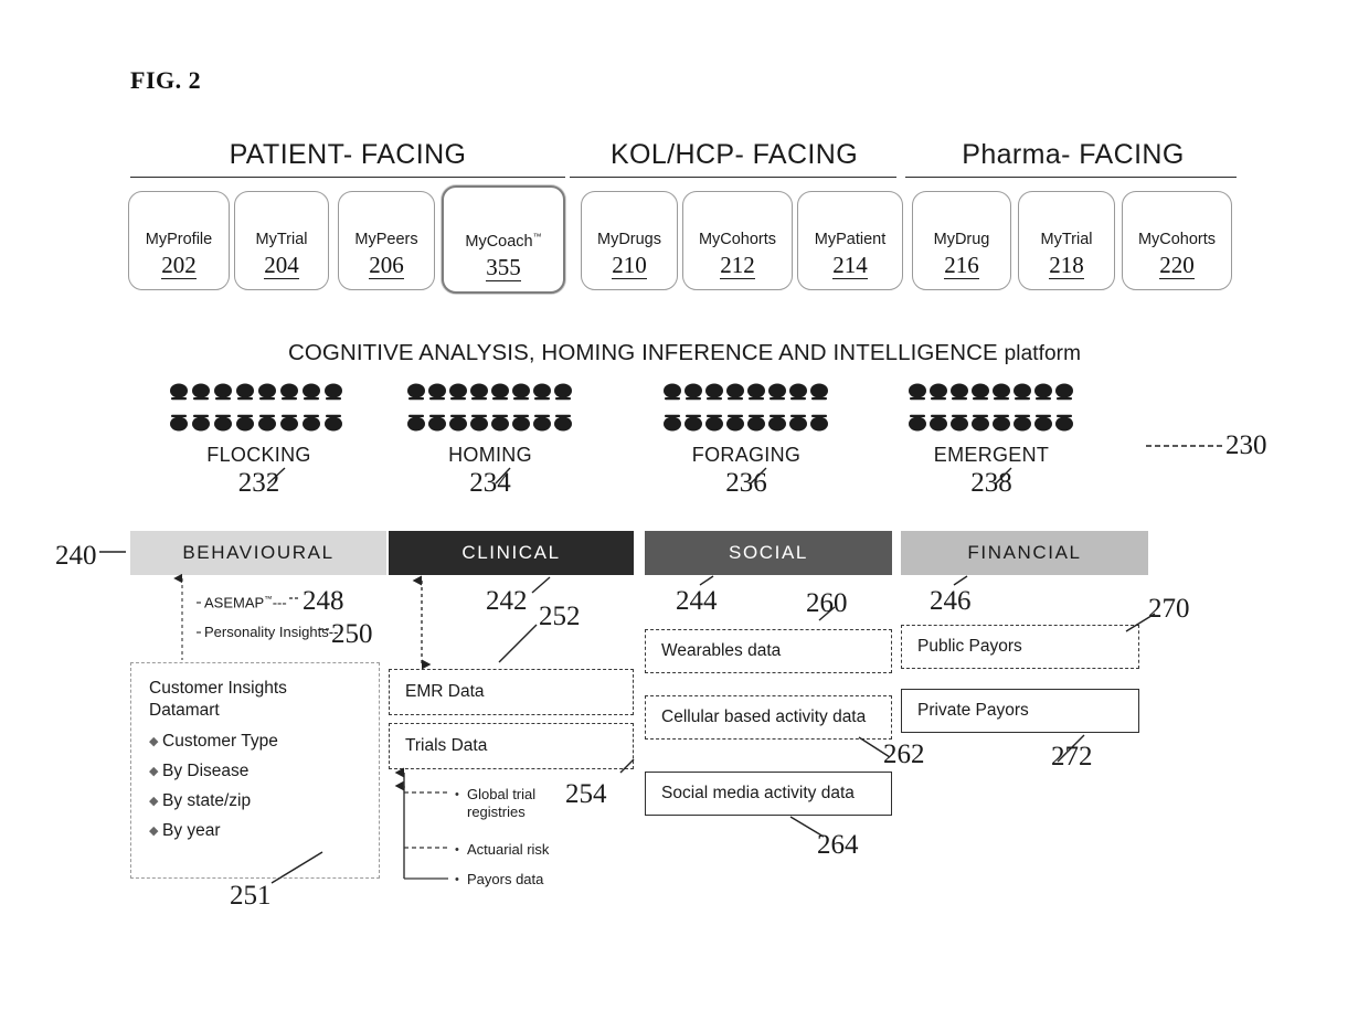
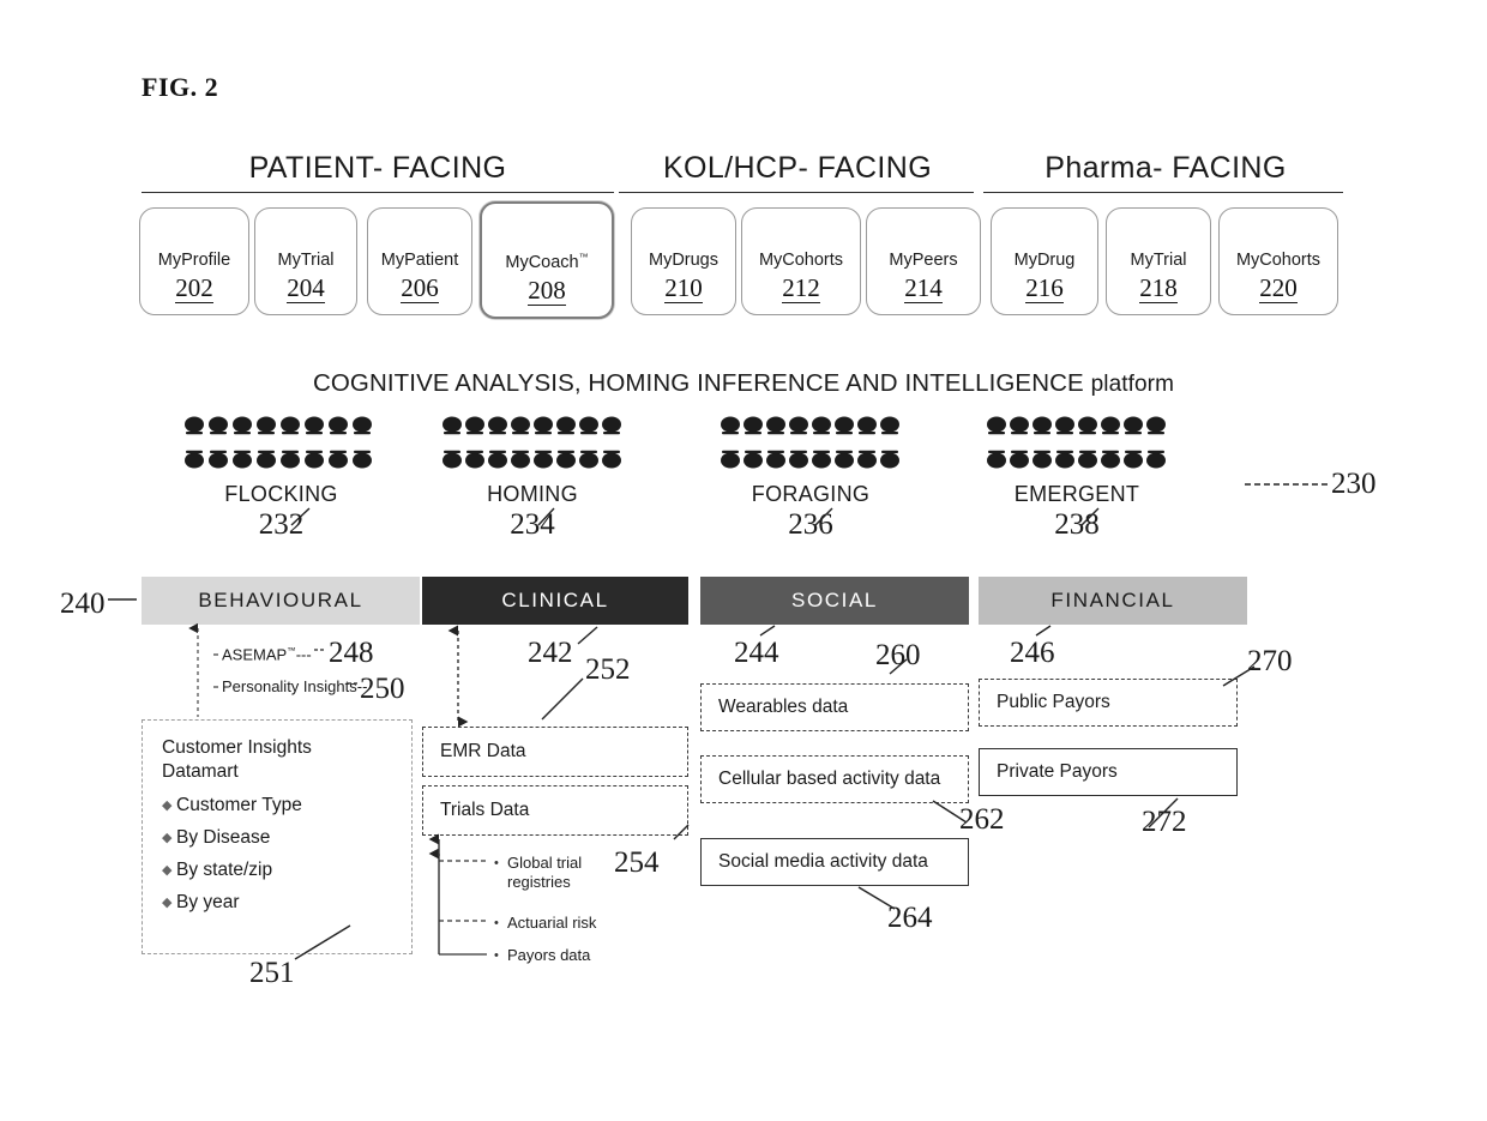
  FIG. 2
  PATIENT- FACING
  KOL/HCP- FACING
  Pharma- FACING
  MyProfile
  202
  MyTrial
  204
- MyPeers
+ MyPatient
  206
  MyCoach™
- 355
+ 208
  MyDrugs
  210
  MyCohorts
  212
- MyPatient
+ MyPeers
  214
  MyDrug
  216
  MyTrial
  218
  MyCohorts
  220
  COGNITIVE ANALYSIS, HOMING INFERENCE AND INTELLIGENCE platform
  FLOCKING
  232
  HOMING
  234
  FORAGING
  236
  EMERGENT
  238
  230
  240
  BEHAVIOURAL
  CLINICAL
  SOCIAL
  FINANCIAL
  242
  244
  246
  ASEMAP™---
  248
  Personality Insights--
  250
  Customer Insights
  Datamart
  ◆
  Customer Type
  ◆
  By Disease
  ◆
  By state/zip
  ◆
  By year
  251
  252
  EMR Data
  Trials Data
  •
  Global trial registries
  •
  Actuarial risk
  •
  Payors data
  254
  260
  Wearables data
  Cellular based activity data
  262
  Social media activity data
  264
  Public Payors
  270
  Private Payors
  272
